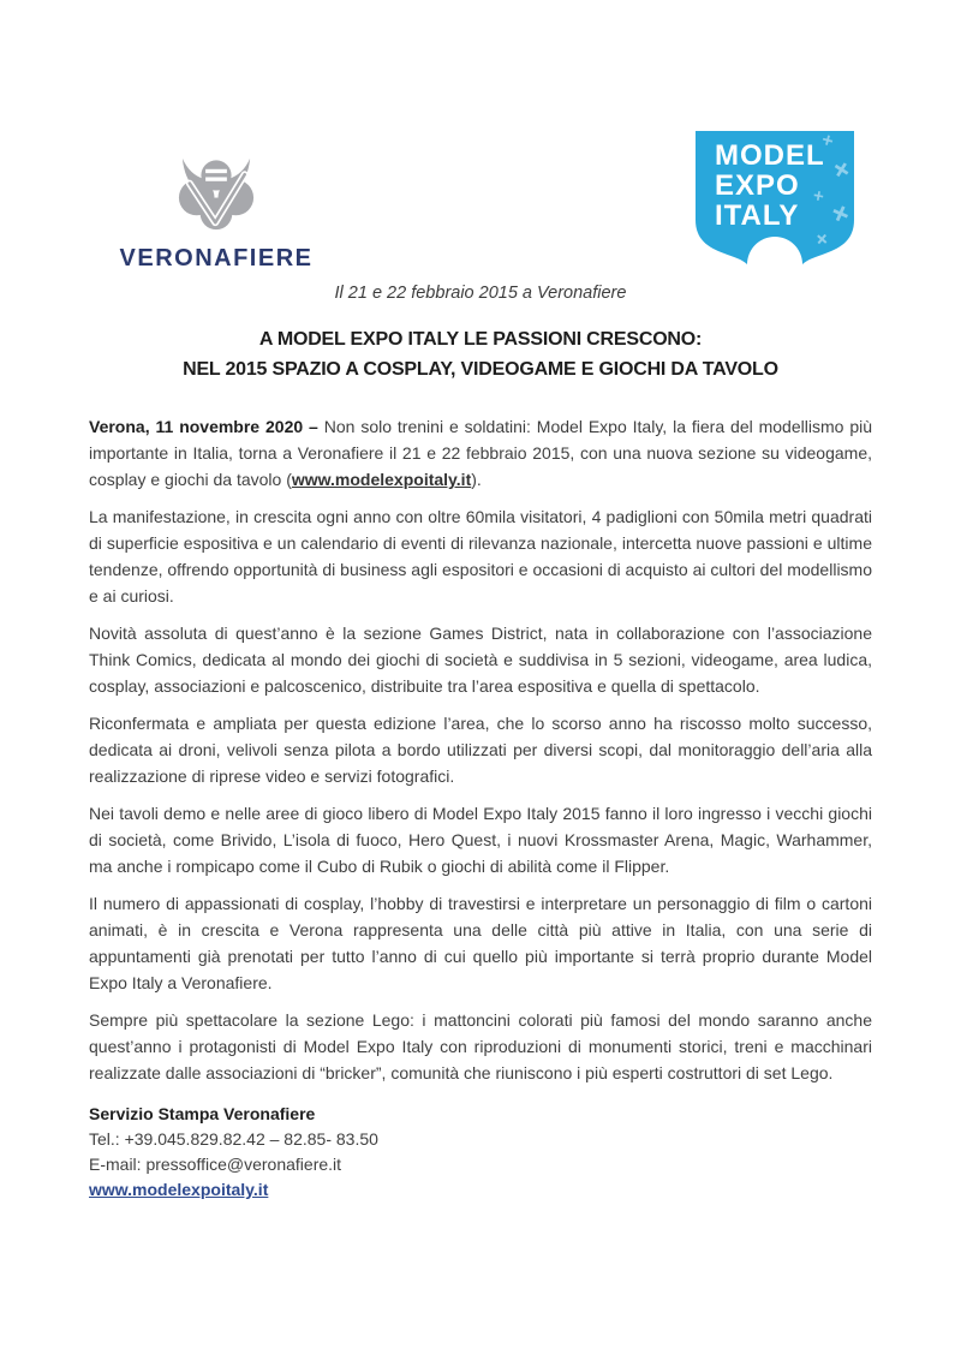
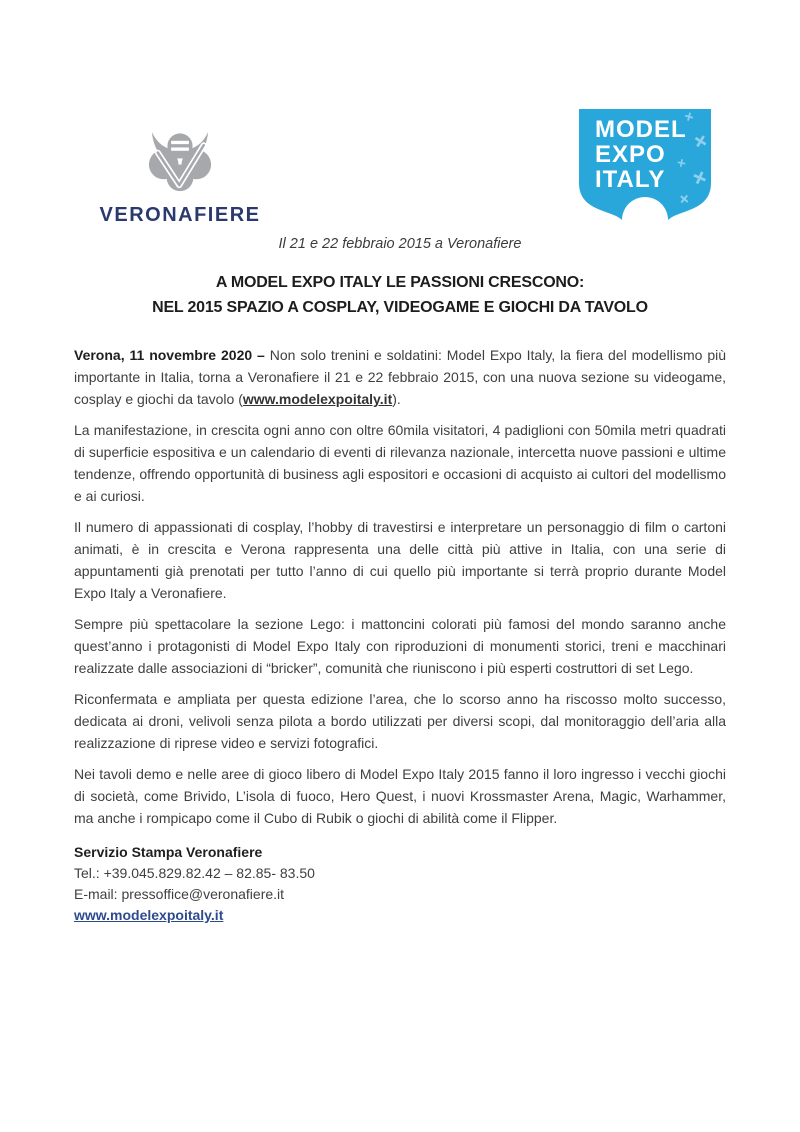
  VERONAFIERE
  MODEL
  EXPO
  ITALY
  Il 21 e 22 febbraio 2015 a Veronafiere
  A MODEL EXPO ITALY LE PASSIONI CRESCONO:
  NEL 2015 SPAZIO A COSPLAY, VIDEOGAME E GIOCHI DA TAVOLO
  Verona, 11 novembre 2020 – Non solo trenini e soldatini: Model Expo Italy, la fiera del modellismo più importante in Italia, torna a Veronafiere il 21 e 22 febbraio 2015, con una nuova sezione su videogame, cosplay e giochi da tavolo (www.modelexpoitaly.it).
  La manifestazione, in crescita ogni anno con oltre 60mila visitatori, 4 padiglioni con 50mila metri quadrati di superficie espositiva e un calendario di eventi di rilevanza nazionale, intercetta nuove passioni e ultime tendenze, offrendo opportunità di business agli espositori e occasioni di acquisto ai cultori del modellismo e ai curiosi.
- Novità assoluta di quest’anno è la sezione Games District, nata in collaborazione con l’associazione Think Comics, dedicata al mondo dei giochi di società e suddivisa in 5 sezioni, videogame, area ludica, cosplay, associazioni e palcoscenico, distribuite tra l’area espositiva e quella di spettacolo.
- Riconfermata e ampliata per questa edizione l’area, che lo scorso anno ha riscosso molto successo, dedicata ai droni, velivoli senza pilota a bordo utilizzati per diversi scopi, dal monitoraggio dell’aria alla realizzazione di riprese video e servizi fotografici.
+ Il numero di appassionati di cosplay, l’hobby di travestirsi e interpretare un personaggio di film o cartoni animati, è in crescita e Verona rappresenta una delle città più attive in Italia, con una serie di appuntamenti già prenotati per tutto l’anno di cui quello più importante si terrà proprio durante Model Expo Italy a Veronafiere.
- Nei tavoli demo e nelle aree di gioco libero di Model Expo Italy 2015 fanno il loro ingresso i vecchi giochi di società, come Brivido, L’isola di fuoco, Hero Quest, i nuovi Krossmaster Arena, Magic, Warhammer, ma anche i rompicapo come il Cubo di Rubik o giochi di abilità come il Flipper.
+ Sempre più spettacolare la sezione Lego: i mattoncini colorati più famosi del mondo saranno anche quest’anno i protagonisti di Model Expo Italy con riproduzioni di monumenti storici, treni e macchinari realizzate dalle associazioni di “bricker”, comunità che riuniscono i più esperti costruttori di set Lego.
- Il numero di appassionati di cosplay, l’hobby di travestirsi e interpretare un personaggio di film o cartoni animati, è in crescita e Verona rappresenta una delle città più attive in Italia, con una serie di appuntamenti già prenotati per tutto l’anno di cui quello più importante si terrà proprio durante Model Expo Italy a Veronafiere.
+ Riconfermata e ampliata per questa edizione l’area, che lo scorso anno ha riscosso molto successo, dedicata ai droni, velivoli senza pilota a bordo utilizzati per diversi scopi, dal monitoraggio dell’aria alla realizzazione di riprese video e servizi fotografici.
- Sempre più spettacolare la sezione Lego: i mattoncini colorati più famosi del mondo saranno anche quest’anno i protagonisti di Model Expo Italy con riproduzioni di monumenti storici, treni e macchinari realizzate dalle associazioni di “bricker”, comunità che riuniscono i più esperti costruttori di set Lego.
+ Nei tavoli demo e nelle aree di gioco libero di Model Expo Italy 2015 fanno il loro ingresso i vecchi giochi di società, come Brivido, L’isola di fuoco, Hero Quest, i nuovi Krossmaster Arena, Magic, Warhammer, ma anche i rompicapo come il Cubo di Rubik o giochi di abilità come il Flipper.
  Servizio Stampa Veronafiere
  Tel.: +39.045.829.82.42 – 82.85- 83.50
  E-mail: pressoffice@veronafiere.it
  www.modelexpoitaly.it
